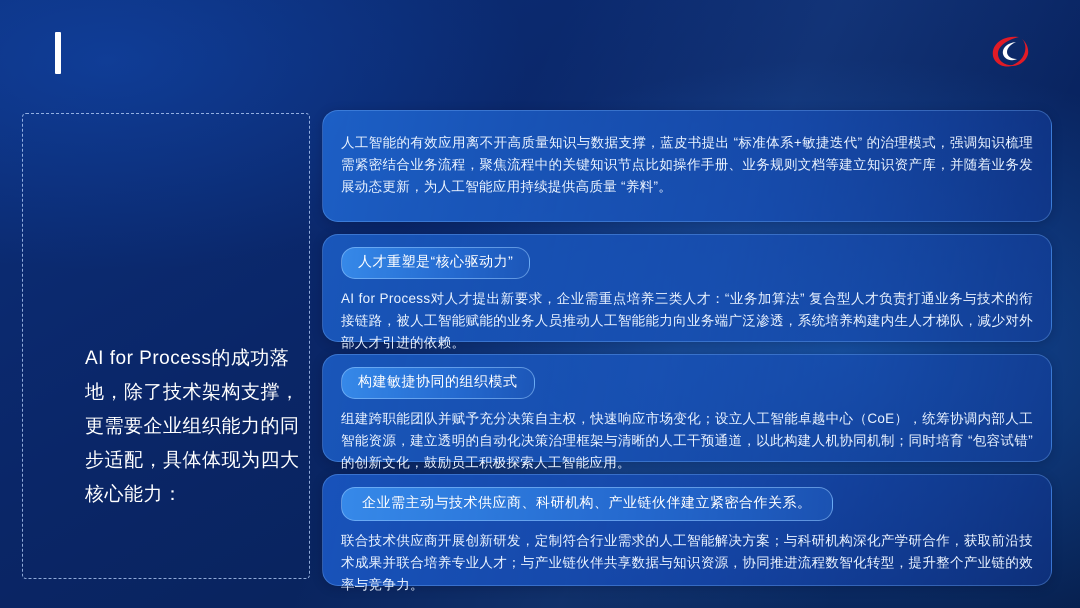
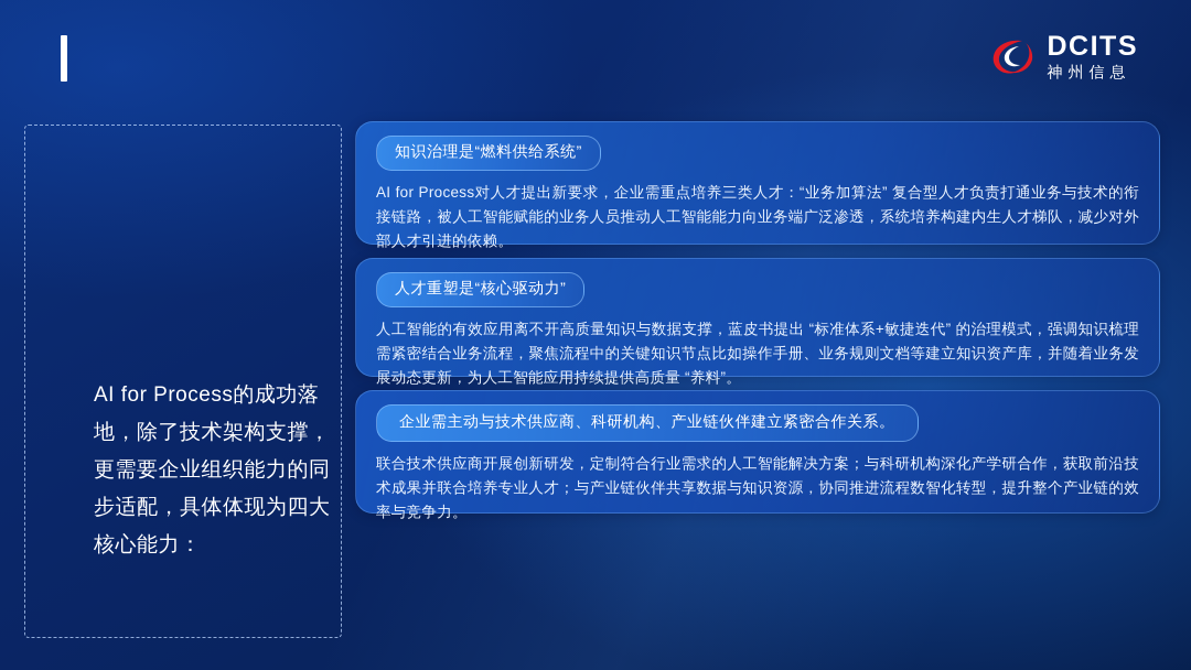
+ DCITS
+ 神州信息
  AI for Process的成功落地，除了技术架构支撑，更需要企业组织能力的同步适配，具体体现为四大核心能力：
+ 知识治理是“燃料供给系统”
- 人工智能的有效应用离不开高质量知识与数据支撑，蓝皮书提出 “标准体系+敏捷迭代” 的治理模式，强调知识梳理需紧密结合业务流程，聚焦流程中的关键知识节点比如操作手册、业务规则文档等建立知识资产库，并随着业务发展动态更新，为人工智能应用持续提供高质量 “养料”。
+ AI for Process对人才提出新要求，企业需重点培养三类人才：“业务加算法” 复合型人才负责打通业务与技术的衔接链路，被人工智能赋能的业务人员推动人工智能能力向业务端广泛渗透，系统培养构建内生人才梯队，减少对外部人才引进的依赖。
  人才重塑是“核心驱动力”
- AI for Process对人才提出新要求，企业需重点培养三类人才：“业务加算法” 复合型人才负责打通业务与技术的衔接链路，被人工智能赋能的业务人员推动人工智能能力向业务端广泛渗透，系统培养构建内生人才梯队，减少对外部人才引进的依赖。
+ 人工智能的有效应用离不开高质量知识与数据支撑，蓝皮书提出 “标准体系+敏捷迭代” 的治理模式，强调知识梳理需紧密结合业务流程，聚焦流程中的关键知识节点比如操作手册、业务规则文档等建立知识资产库，并随着业务发展动态更新，为人工智能应用持续提供高质量 “养料”。
- 构建敏捷协同的组织模式
- 组建跨职能团队并赋予充分决策自主权，快速响应市场变化；设立人工智能卓越中心（CoE），统筹协调内部人工智能资源，建立透明的自动化决策治理框架与清晰的人工干预通道，以此构建人机协同机制；同时培育 “包容试错” 的创新文化，鼓励员工积极探索人工智能应用。
  企业需主动与技术供应商、科研机构、产业链伙伴建立紧密合作关系。
  联合技术供应商开展创新研发，定制符合行业需求的人工智能解决方案；与科研机构深化产学研合作，获取前沿技术成果并联合培养专业人才；与产业链伙伴共享数据与知识资源，协同推进流程数智化转型，提升整个产业链的效率与竞争力。
